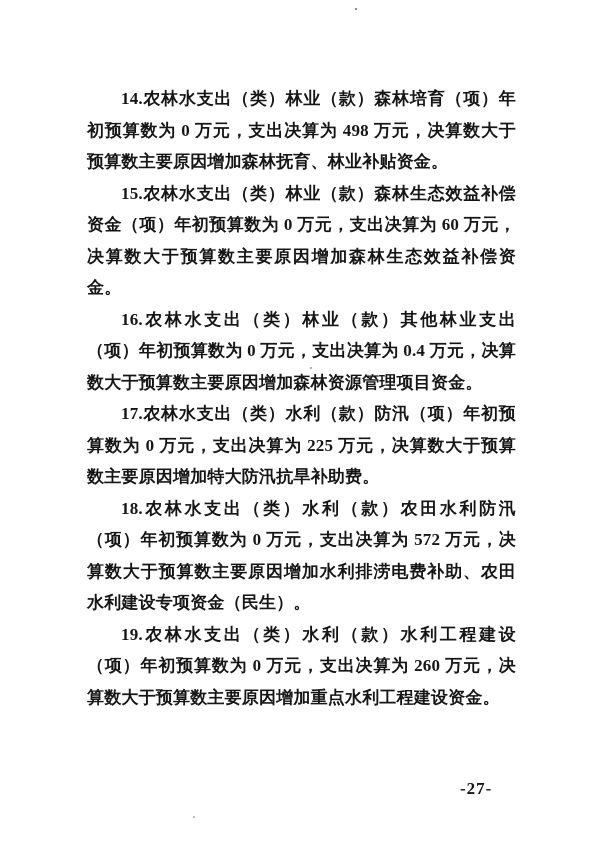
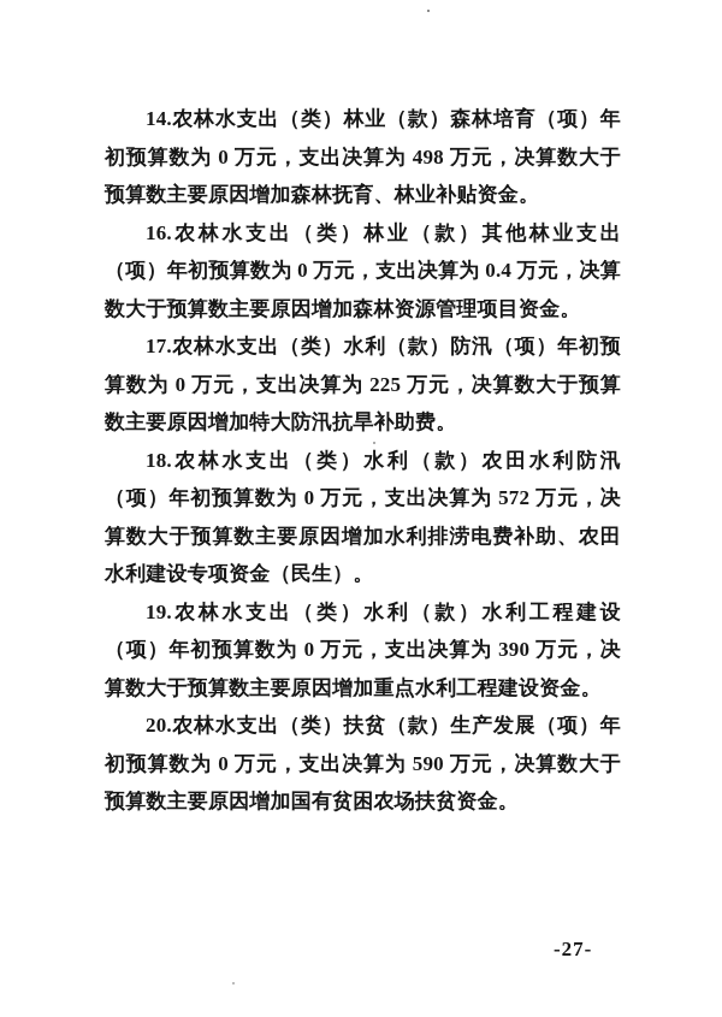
  14.农林水支出（类）林业（款）森林培育（项）年初预算数为 0 万元，支出决算为 498 万元，决算数大于预算数主要原因增加森林抚育、林业补贴资金。
- 15.农林水支出（类）林业（款）森林生态效益补偿资金（项）年初预算数为 0 万元，支出决算为 60 万元，决算数大于预算数主要原因增加森林生态效益补偿资金。
  16.农林水支出（类）林业（款）其他林业支出（项）年初预算数为 0 万元，支出决算为 0.4 万元，决算数大于预算数主要原因增加森林资源管理项目资金。
  17.农林水支出（类）水利（款）防汛（项）年初预算数为 0 万元，支出决算为 225 万元，决算数大于预算数主要原因增加特大防汛抗旱补助费。
  18.农林水支出（类）水利（款）农田水利防汛（项）年初预算数为 0 万元，支出决算为 572 万元，决算数大于预算数主要原因增加水利排涝电费补助、农田水利建设专项资金（民生）。
- 19.农林水支出（类）水利（款）水利工程建设（项）年初预算数为 0 万元，支出决算为 260 万元，决算数大于预算数主要原因增加重点水利工程建设资金。
+ 19.农林水支出（类）水利（款）水利工程建设（项）年初预算数为 0 万元，支出决算为 390 万元，决算数大于预算数主要原因增加重点水利工程建设资金。
+ 20.农林水支出（类）扶贫（款）生产发展（项）年初预算数为 0 万元，支出决算为 590 万元，决算数大于预算数主要原因增加国有贫困农场扶贫资金。
  -27-
